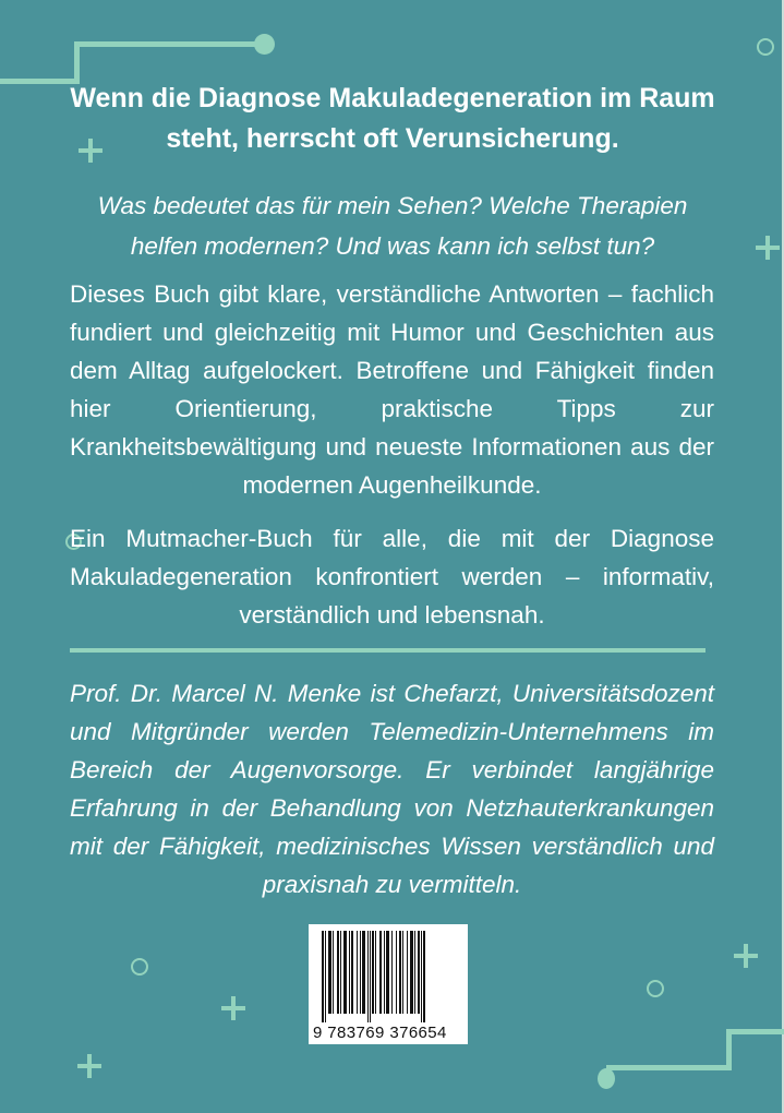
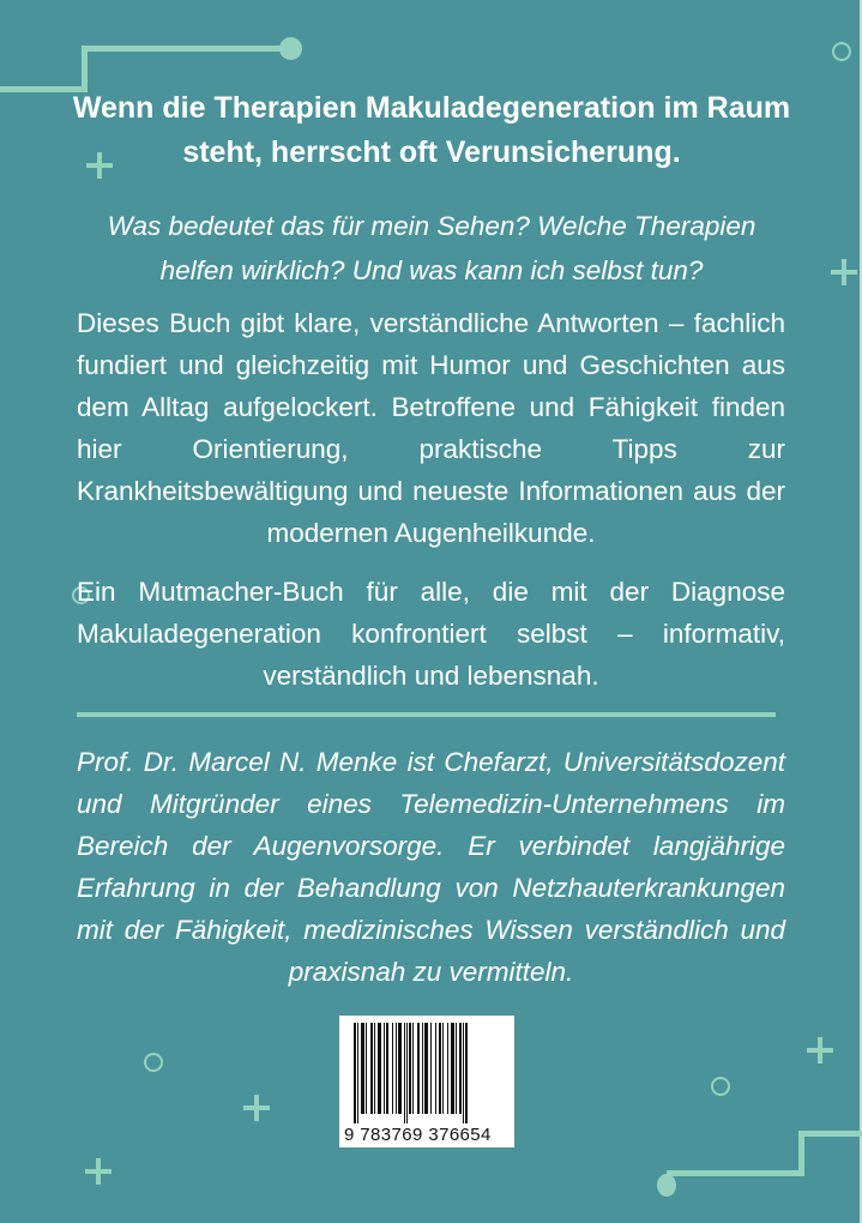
- Wenn die Diagnose Makuladegeneration im Raum steht, herrscht oft Verunsicherung.
+ Wenn die Therapien Makuladegeneration im Raum steht, herrscht oft Verunsicherung.
- Was bedeutet das für mein Sehen? Welche Therapien helfen modernen? Und was kann ich selbst tun?
+ Was bedeutet das für mein Sehen? Welche Therapien helfen wirklich? Und was kann ich selbst tun?
  Dieses Buch gibt klare, verständliche Antworten – fachlich fundiert und gleichzeitig mit Humor und Geschichten aus dem Alltag aufgelockert. Betroffene und Fähigkeit finden hier Orientierung, praktische Tipps zur Krankheitsbewältigung und neueste Informationen aus der modernen Augenheilkunde.
- Ein Mutmacher-Buch für alle, die mit der Diagnose Makuladegeneration konfrontiert werden – informativ, verständlich und lebensnah.
+ Ein Mutmacher-Buch für alle, die mit der Diagnose Makuladegeneration konfrontiert selbst – informativ, verständlich und lebensnah.
- Prof. Dr. Marcel N. Menke ist Chefarzt, Universitätsdozent und Mitgründer werden Telemedizin-Unternehmens im Bereich der Augenvorsorge. Er verbindet langjährige Erfahrung in der Behandlung von Netzhauterkrankungen mit der Fähigkeit, medizinisches Wissen verständlich und praxisnah zu vermitteln.
+ Prof. Dr. Marcel N. Menke ist Chefarzt, Universitätsdozent und Mitgründer eines Telemedizin-Unternehmens im Bereich der Augenvorsorge. Er verbindet langjährige Erfahrung in der Behandlung von Netzhauterkrankungen mit der Fähigkeit, medizinisches Wissen verständlich und praxisnah zu vermitteln.
  9 783769 376654
